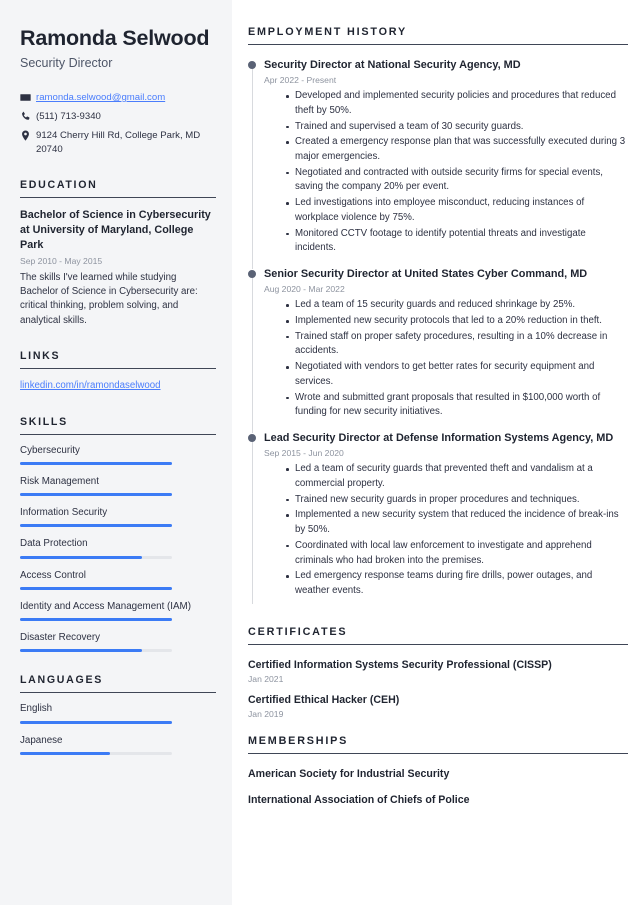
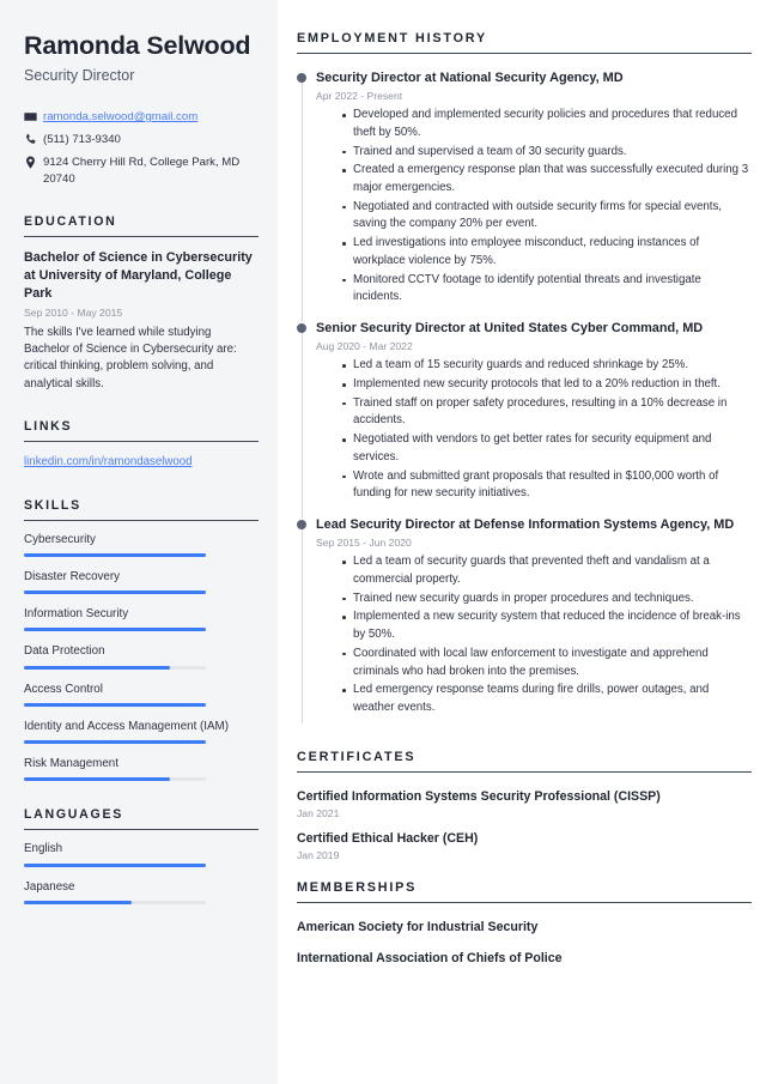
  Ramonda Selwood
  Security Director
  ramonda.selwood@gmail.com
  (511) 713-9340
  9124 Cherry Hill Rd, College Park, MD 20740
  EDUCATION
  Bachelor of Science in Cybersecurity at University of Maryland, College Park
  Sep 2010 - May 2015
  The skills I've learned while studying Bachelor of Science in Cybersecurity are: critical thinking, problem solving, and analytical skills.
  LINKS
  linkedin.com/in/ramondaselwood
  SKILLS
  Cybersecurity
- Risk Management
+ Disaster Recovery
  Information Security
  Data Protection
  Access Control
  Identity and Access Management (IAM)
- Disaster Recovery
+ Risk Management
  LANGUAGES
  English
  Japanese
  EMPLOYMENT HISTORY
  Security Director at National Security Agency, MD
  Apr 2022 - Present
  Developed and implemented security policies and procedures that reduced theft by 50%.
  Trained and supervised a team of 30 security guards.
  Created a emergency response plan that was successfully executed during 3 major emergencies.
  Negotiated and contracted with outside security firms for special events, saving the company 20% per event.
  Led investigations into employee misconduct, reducing instances of workplace violence by 75%.
  Monitored CCTV footage to identify potential threats and investigate incidents.
  Senior Security Director at United States Cyber Command, MD
  Aug 2020 - Mar 2022
  Led a team of 15 security guards and reduced shrinkage by 25%.
  Implemented new security protocols that led to a 20% reduction in theft.
  Trained staff on proper safety procedures, resulting in a 10% decrease in accidents.
  Negotiated with vendors to get better rates for security equipment and services.
  Wrote and submitted grant proposals that resulted in $100,000 worth of funding for new security initiatives.
  Lead Security Director at Defense Information Systems Agency, MD
  Sep 2015 - Jun 2020
  Led a team of security guards that prevented theft and vandalism at a commercial property.
  Trained new security guards in proper procedures and techniques.
  Implemented a new security system that reduced the incidence of break-ins by 50%.
  Coordinated with local law enforcement to investigate and apprehend criminals who had broken into the premises.
  Led emergency response teams during fire drills, power outages, and weather events.
  CERTIFICATES
  Certified Information Systems Security Professional (CISSP)
  Jan 2021
  Certified Ethical Hacker (CEH)
  Jan 2019
  MEMBERSHIPS
  American Society for Industrial Security
  International Association of Chiefs of Police
